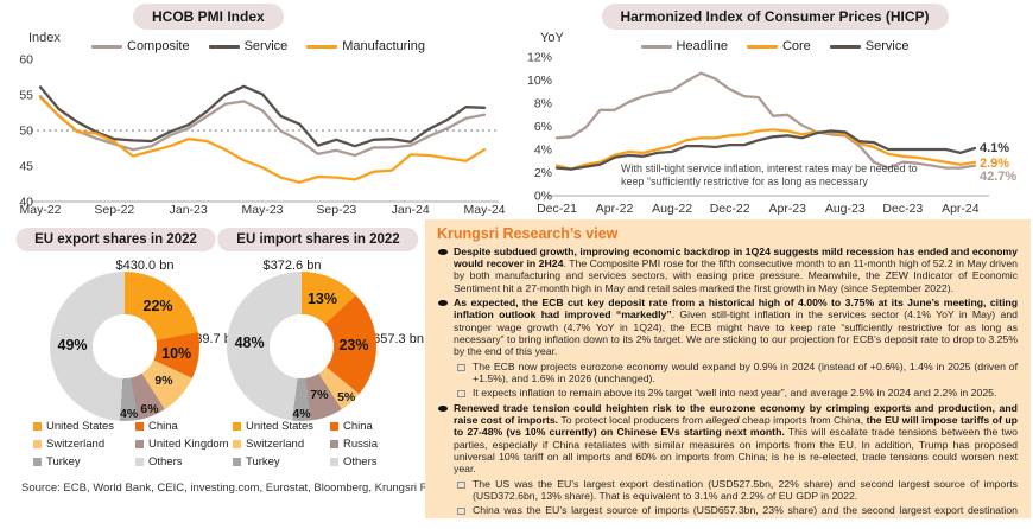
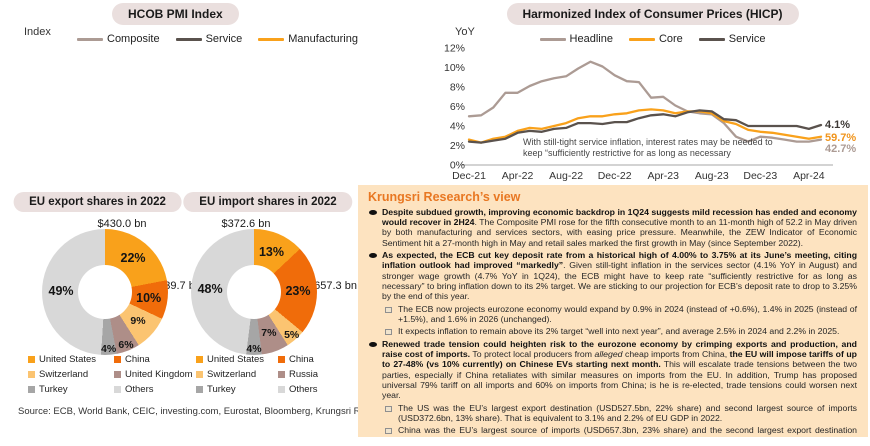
  HCOB PMI Index
  Index
  Composite
  Service
  Manufacturing
- 40
- 45
- 50
- 55
- 60
- May-22
- Sep-22
- Jan-23
- May-23
- Sep-23
- Jan-24
- May-24
  Harmonized Index of Consumer Prices (HICP)
  YoY
  Headline
  Core
  Service
  0%
  2%
  4%
  6%
  8%
  10%
  12%
  Dec-21
  Apr-22
  Aug-22
  Dec-22
  Apr-23
  Aug-23
  Dec-23
  Apr-24
  4.1%
- 2.9%
+ 59.7%
  42.7%
  With still-tight service inflation, interest rates may be needed to
  keep “sufficiently restrictive for as long as necessary
  EU export shares in 2022
  $430.0 bn
  22%
  10%
  9%
  6%
  4%
  49%
  United States
  China
  Switzerland
  United Kingdom
  Turkey
  Others
  EU import shares in 2022
  $372.6 bn
  657.3 bn
  13%
  23%
  5%
  7%
  4%
  48%
  United States
  China
  Switzerland
  Russia
  Turkey
  Others
  Source: ECB, World Bank, CEIC, investing.com, Eurostat, Bloomberg, Krungsri
  Krungsri Research’s view
  Despite subdued growth, improving economic backdrop in 1Q24 suggests mild recession has ended and economy would recover in 2H24. The Composite PMI rose for the fifth consecutive month to an 11-month high of 52.2 in May driven by both manufacturing and services sectors, with easing price pressure. Meanwhile, the ZEW Indicator of Economic Sentiment hit a 27-month high in May and retail sales marked the first growth in May (since September 2022).
- As expected, the ECB cut key deposit rate from a historical high of 4.00% to 3.75% at its June’s meeting, citing inflation outlook had improved “markedly”. Given still-tight inflation in the services sector (4.1% YoY in May) and stronger wage growth (4.7% YoY in 1Q24), the ECB might have to keep rate “sufficiently restrictive for as long as necessary” to bring inflation down to its 2% target. We are sticking to our projection for ECB’s deposit rate to drop to 3.25% by the end of this year.
+ As expected, the ECB cut key deposit rate from a historical high of 4.00% to 3.75% at its June’s meeting, citing inflation outlook had improved “markedly”. Given still-tight inflation in the services sector (4.1% YoY in August) and stronger wage growth (4.7% YoY in 1Q24), the ECB might have to keep rate “sufficiently restrictive for as long as necessary” to bring inflation down to its 2% target. We are sticking to our projection for ECB’s deposit rate to drop to 3.25% by the end of this year.
- The ECB now projects eurozone economy would expand by 0.9% in 2024 (instead of +0.6%), 1.4% in 2025 (driven of +1.5%), and 1.6% in 2026 (unchanged).
+ The ECB now projects eurozone economy would expand by 0.9% in 2024 (instead of +0.6%), 1.4% in 2025 (instead of +1.5%), and 1.6% in 2026 (unchanged).
  It expects inflation to remain above its 2% target “well into next year”, and average 2.5% in 2024 and 2.2% in 2025.
- Renewed trade tension could heighten risk to the eurozone economy by crimping exports and production, and raise cost of imports. To protect local producers from alleged cheap imports from China, the EU will impose tariffs of up to 27-48% (vs 10% currently) on Chinese EVs starting next month. This will escalate trade tensions between the two parties, especially if China retaliates with similar measures on imports from the EU. In addition, Trump has proposed universal 10% tariff on all imports and 60% on imports from China; is he is re-elected, trade tensions could worsen next year.
+ Renewed trade tension could heighten risk to the eurozone economy by crimping exports and production, and raise cost of imports. To protect local producers from alleged cheap imports from China, the EU will impose tariffs of up to 27-48% (vs 10% currently) on Chinese EVs starting next month. This will escalate trade tensions between the two parties, especially if China retaliates with similar measures on imports from the EU. In addition, Trump has proposed universal 79% tariff on all imports and 60% on imports from China; is he is re-elected, trade tensions could worsen next year.
  The US was the EU’s largest export destination (USD527.5bn, 22% share) and second largest source of imports (USD372.6bn, 13% share). That is equivalent to 3.1% and 2.2% of EU GDP in 2022.
